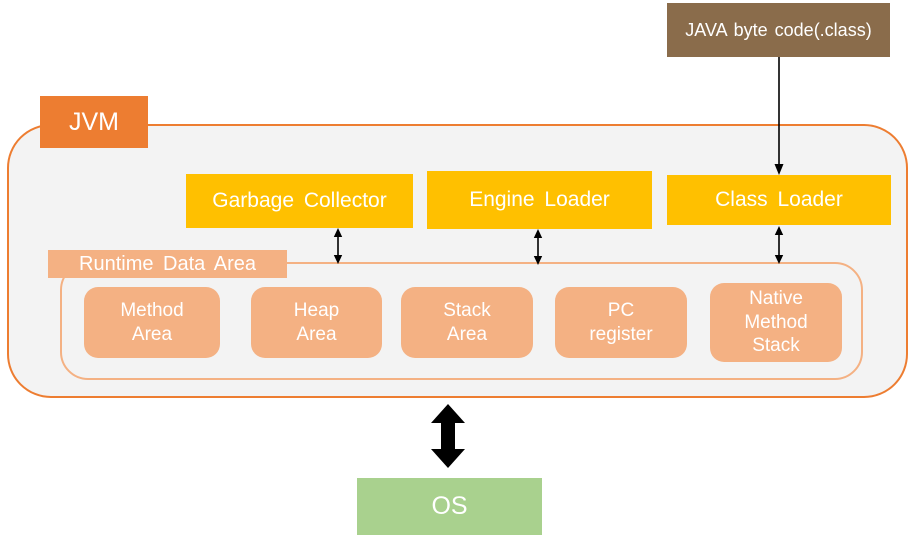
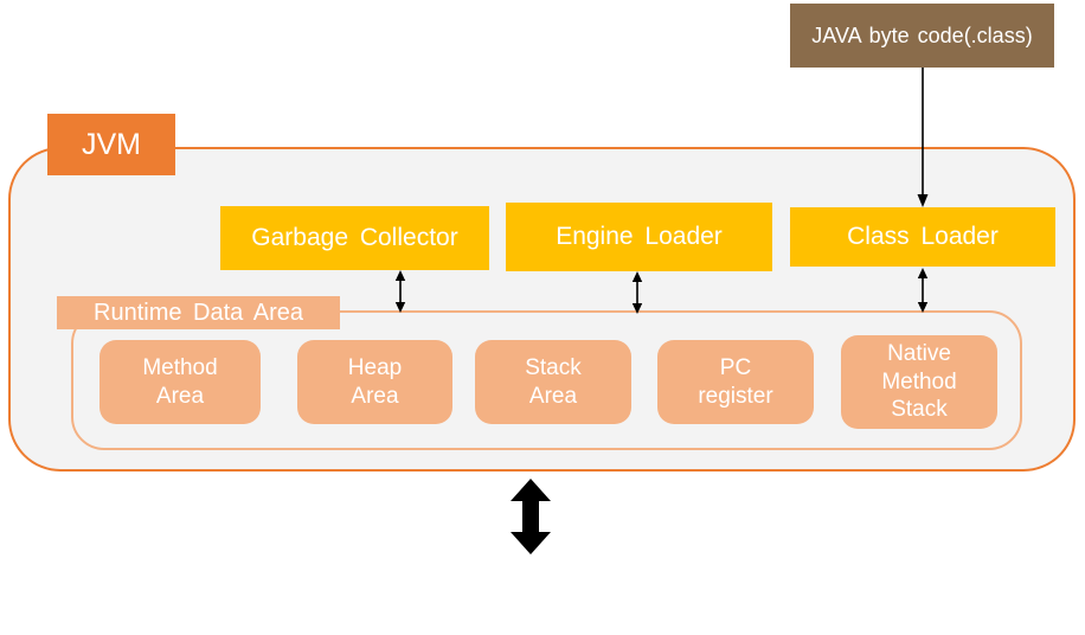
  JAVA byte code(.class)
  JVM
  Garbage Collector
  Engine Loader
  Class Loader
  Runtime Data Area
  Method
  Area
  Heap
  Area
  Stack
  Area
  PC
  register
  Native
  Method
  Stack
- OS
